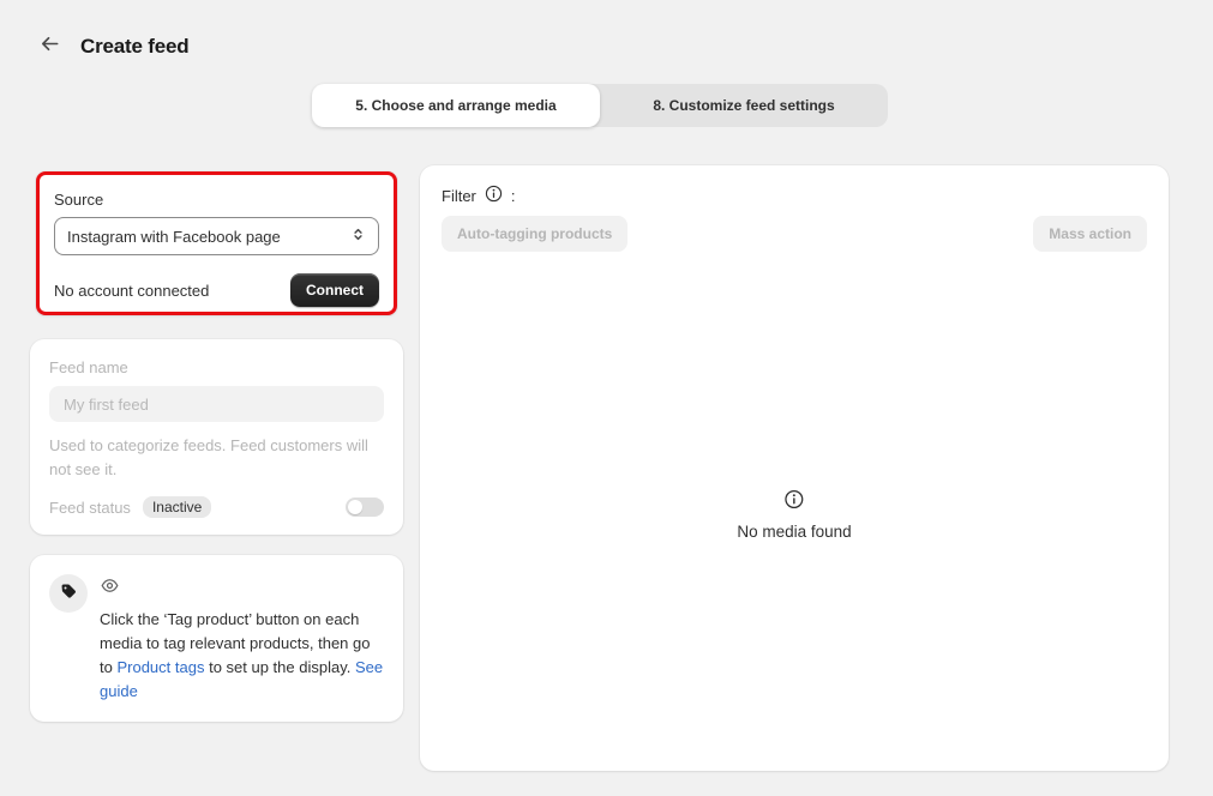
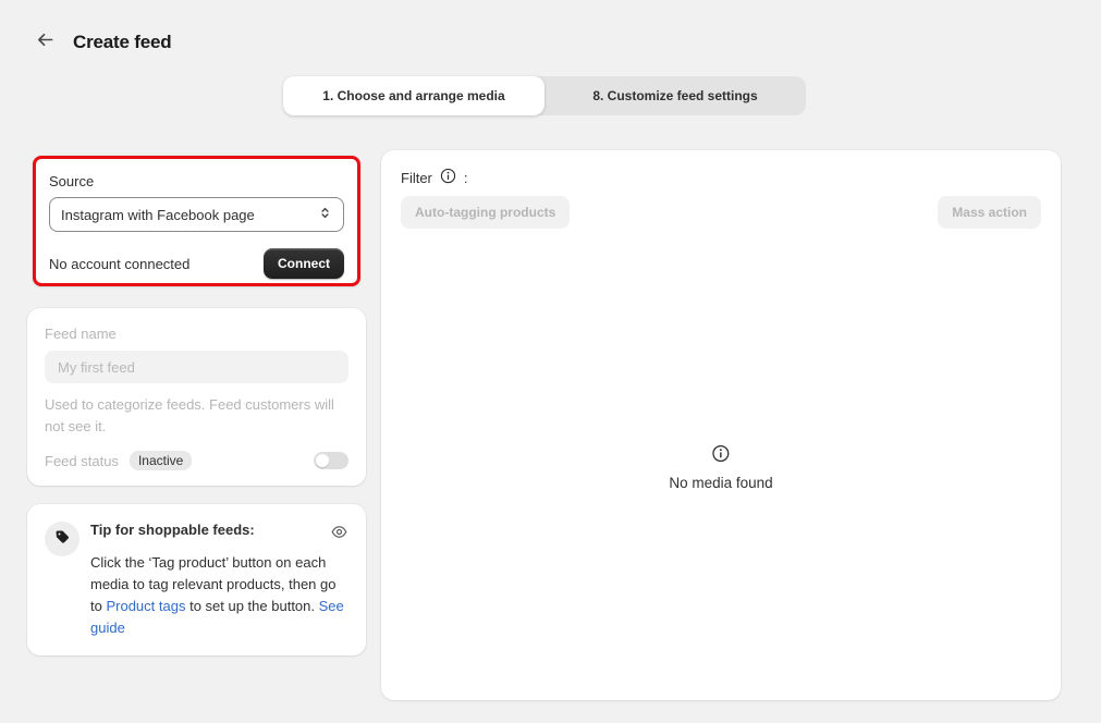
  Create feed
- 5. Choose and arrange media
+ 1. Choose and arrange media
  8. Customize feed settings
  Source
  Instagram with Facebook page
  No account connected
  Connect
  Feed name
  My first feed
  Used to categorize feeds. Feed customers will not see it.
  Feed status
  Inactive
+ Tip for shoppable feeds:
- Click the ‘Tag product’ button on each media to tag relevant products, then go to Product tags to set up the display. See guide
+ Click the ‘Tag product’ button on each media to tag relevant products, then go to Product tags to set up the button. See guide
  Filter
  :
  Auto-tagging products
  Mass action
  No media found
